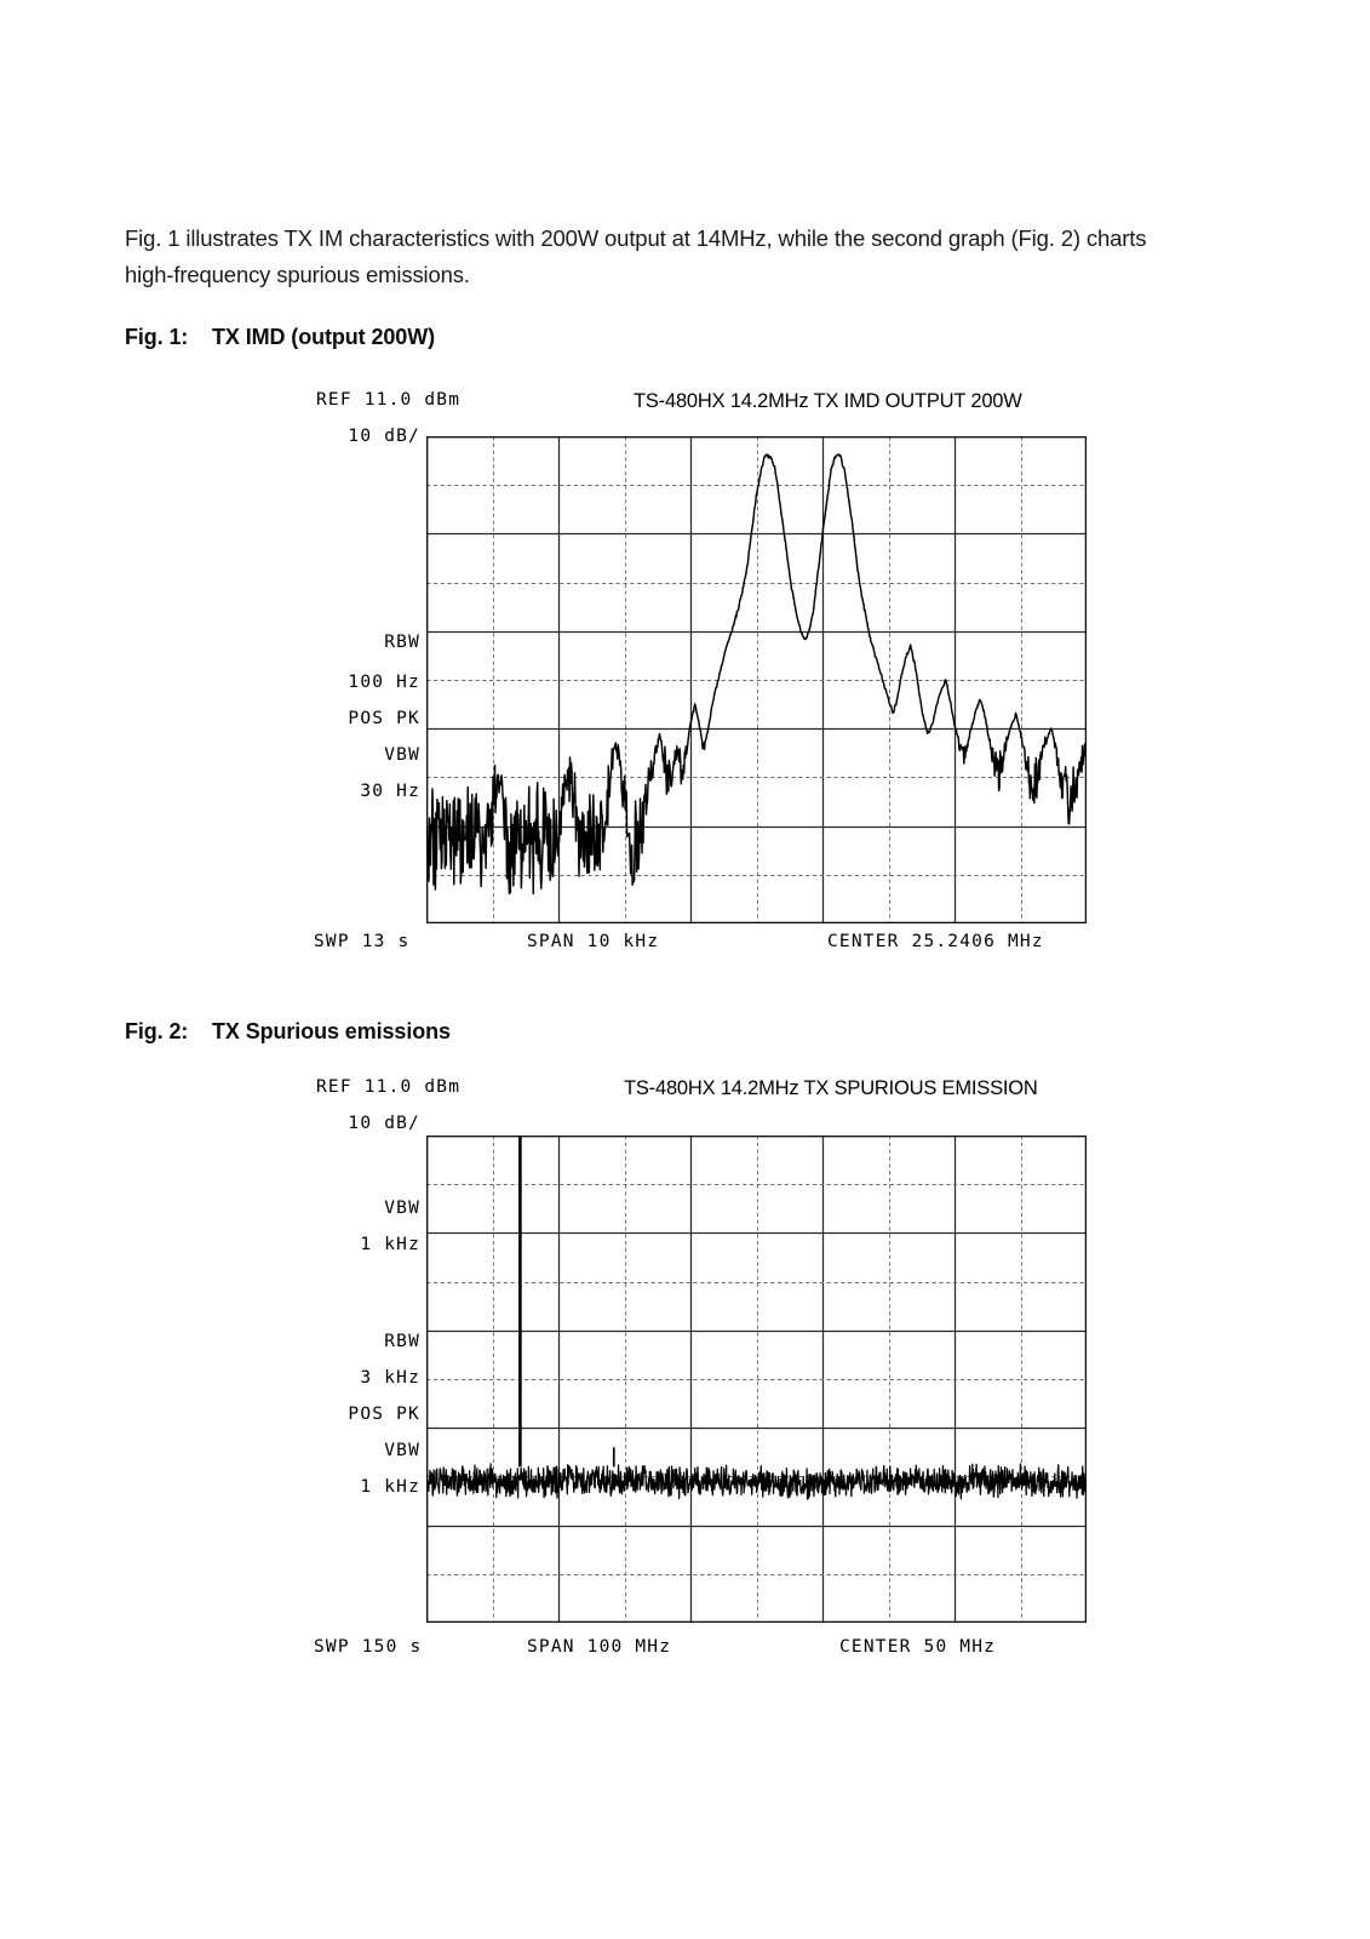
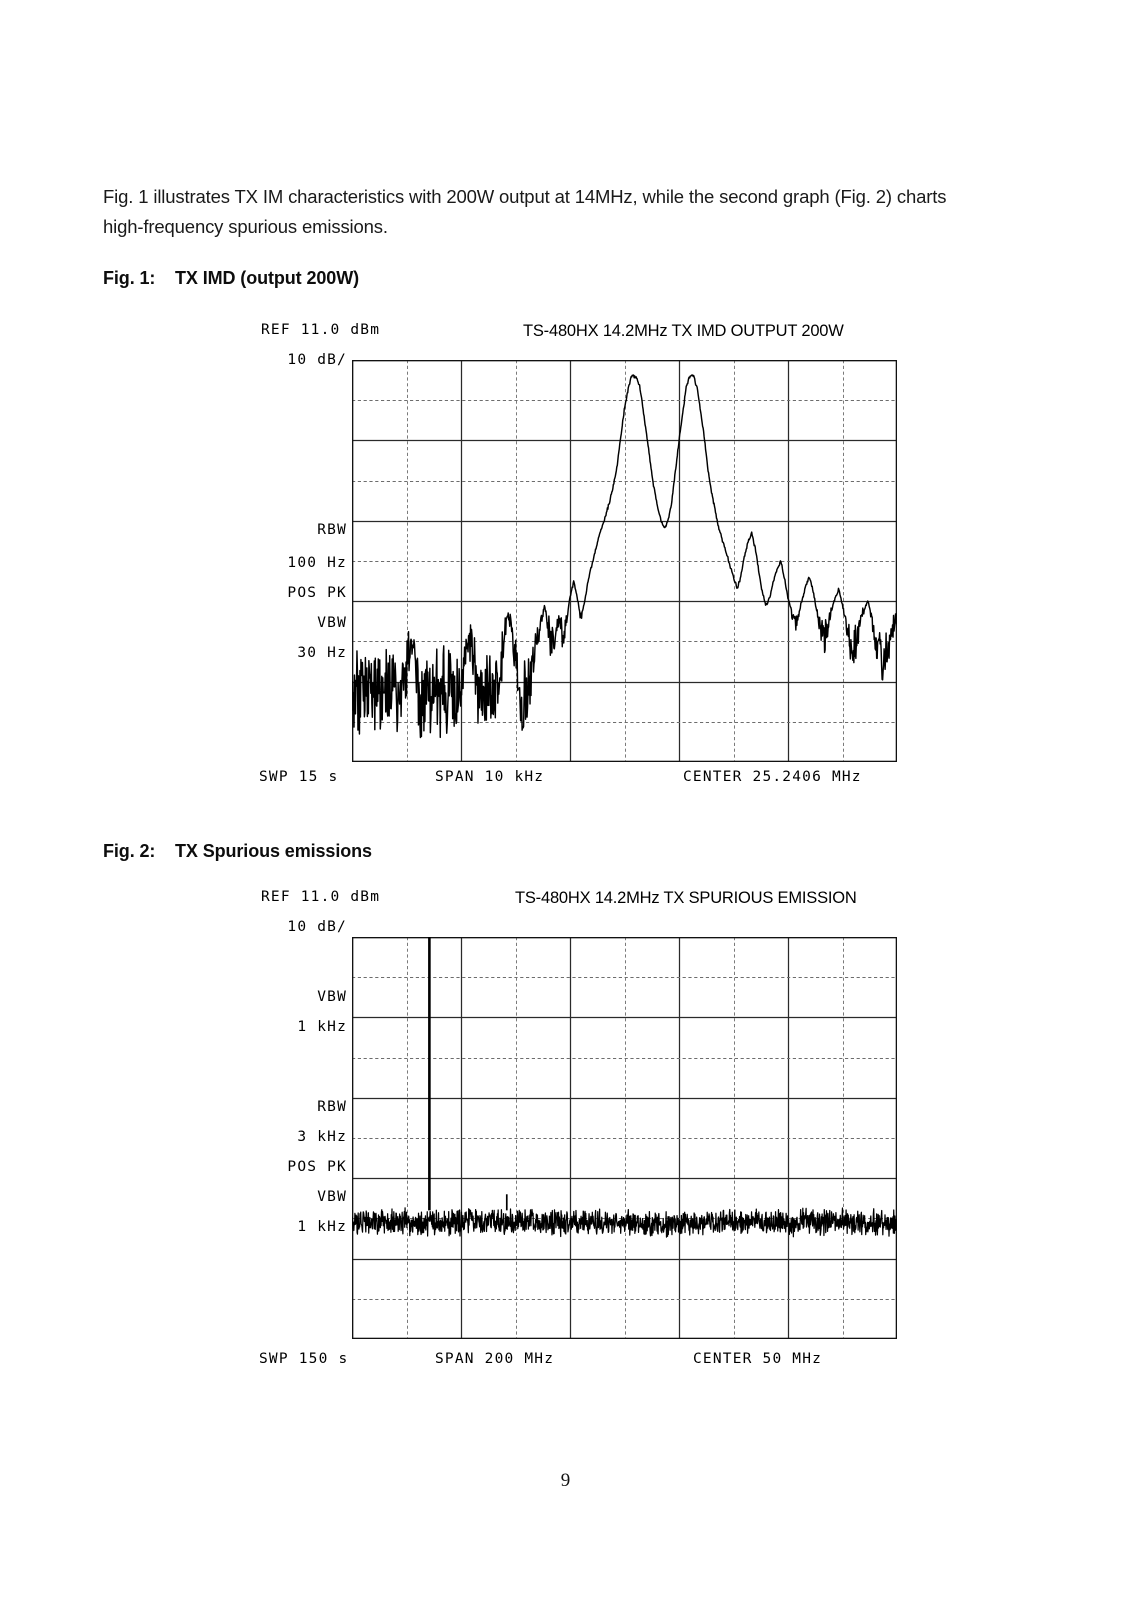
  Fig. 1 illustrates TX IM characteristics with 200W output at 14MHz, while the second graph (Fig. 2) charts high-frequency spurious emissions.
  Fig. 1: TX IMD (output 200W)
  REF 11.0 dBm
  TS-480HX 14.2MHz TX IMD OUTPUT 200W
  10 dB/
  RBW
  100 Hz
  POS PK
  VBW
  30 Hz
- SWP 13 s
+ SWP 15 s
  SPAN 10 kHz
  CENTER 25.2406 MHz
  Fig. 2: TX Spurious emissions
  REF 11.0 dBm
  TS-480HX 14.2MHz TX SPURIOUS EMISSION
  10 dB/
  VBW
  1 kHz
  RBW
  3 kHz
  POS PK
  VBW
  1 kHz
  SWP 150 s
- SPAN 100 MHz
+ SPAN 200 MHz
  CENTER 50 MHz
+ 9
